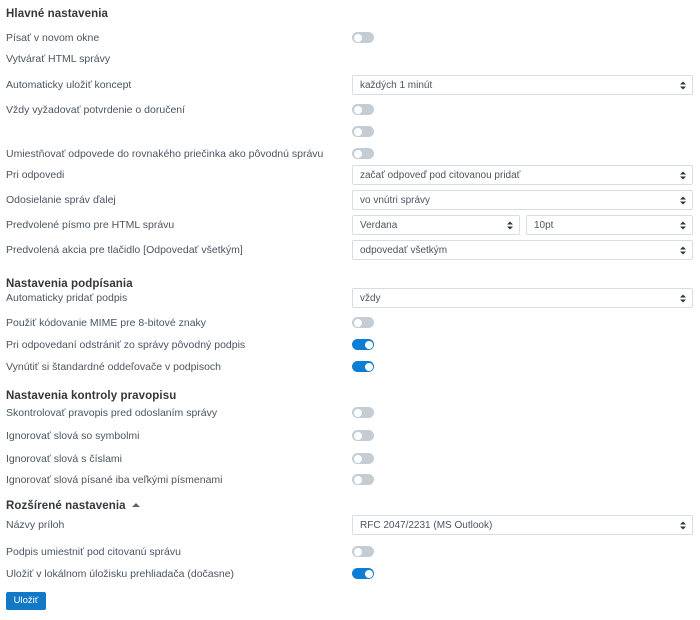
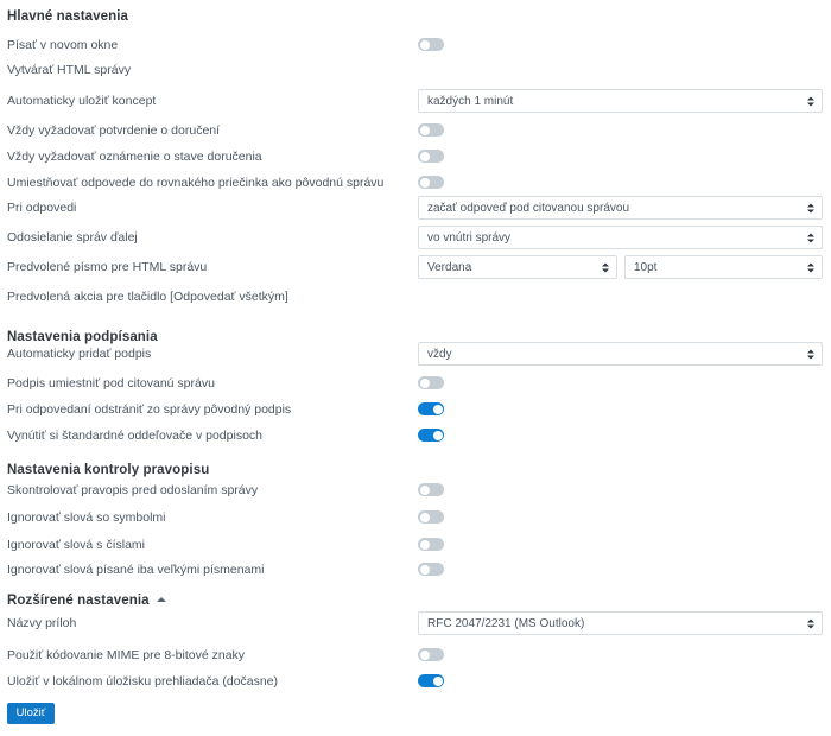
  Hlavné nastavenia
  Písať v novom okne
  Vytvárať HTML správy
  Automaticky uložiť koncept
  každých 1 minút
  Vždy vyžadovať potvrdenie o doručení
+ Vždy vyžadovať oznámenie o stave doručenia
  Umiestňovať odpovede do rovnakého priečinka ako pôvodnú správu
  Pri odpovedi
- začať odpoveď pod citovanou pridať
+ začať odpoveď pod citovanou správou
  Odosielanie správ ďalej
  vo vnútri správy
  Predvolené písmo pre HTML správu
  Verdana
  10pt
  Predvolená akcia pre tlačidlo [Odpovedať všetkým]
- odpovedať všetkým
  Nastavenia podpísania
  Automaticky pridať podpis
  vždy
- Použiť kódovanie MIME pre 8-bitové znaky
+ Podpis umiestniť pod citovanú správu
  Pri odpovedaní odstrániť zo správy pôvodný podpis
  Vynútiť si štandardné oddeľovače v podpisoch
  Nastavenia kontroly pravopisu
  Skontrolovať pravopis pred odoslaním správy
  Ignorovať slová so symbolmi
  Ignorovať slová s číslami
  Ignorovať slová písané iba veľkými písmenami
  Rozšírené nastavenia
  Názvy príloh
  RFC 2047/2231 (MS Outlook)
- Podpis umiestniť pod citovanú správu
+ Použiť kódovanie MIME pre 8-bitové znaky
  Uložiť v lokálnom úložisku prehliadača (dočasne)
  Uložiť
